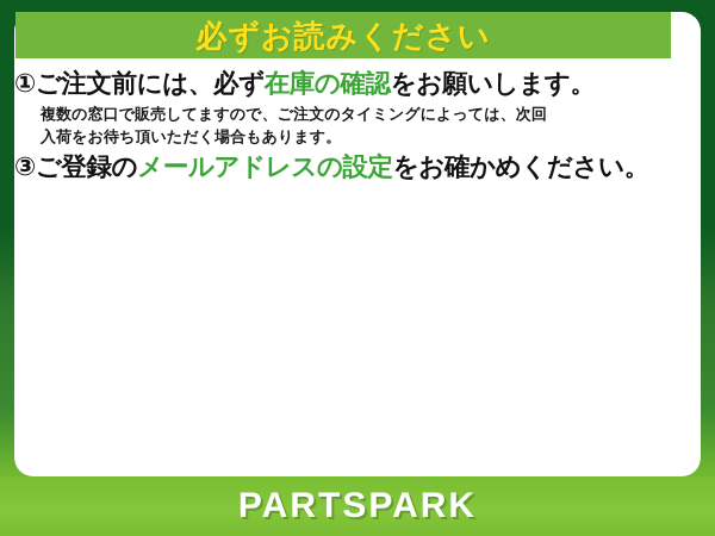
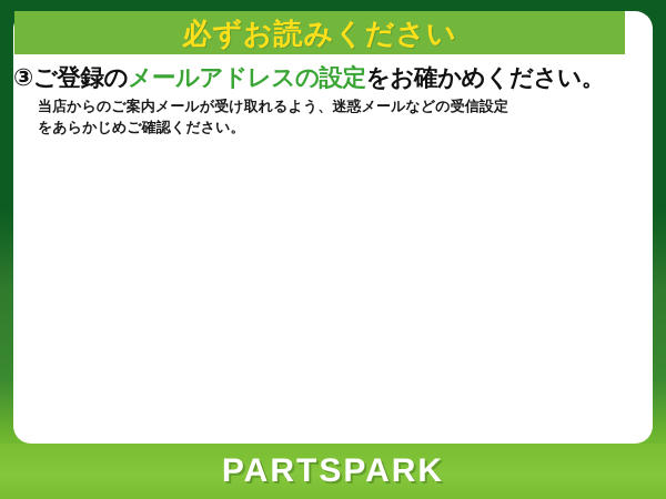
  必ずお読みください
- ①ご注文前には、必ず在庫の確認をお願いします。
- 複数の窓口で販売してますので、ご注文のタイミングによっては、次回
- 入荷をお待ち頂いただく場合もあります。
  ③ご登録のメールアドレスの設定をお確かめください。
+ 当店からのご案内メールが受け取れるよう、迷惑メールなどの受信設定
+ をあらかじめご確認ください。
  PARTSPARK
